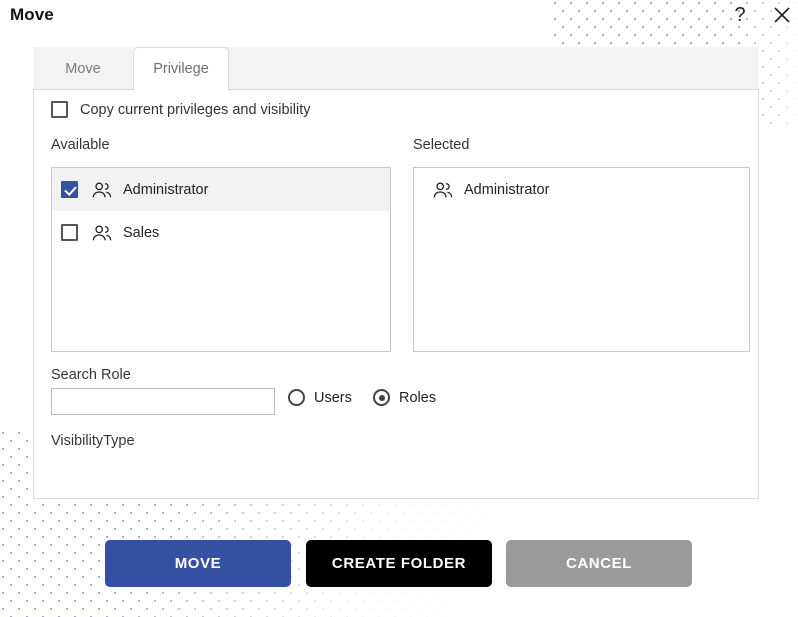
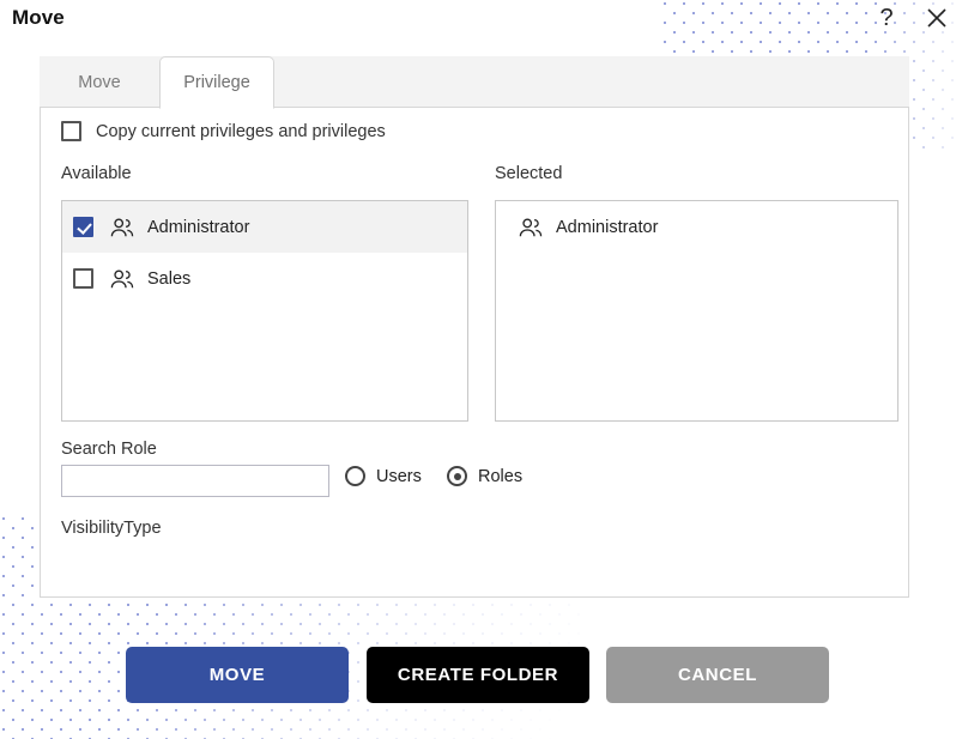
  Move
  ?
  Move
  Privilege
- Copy current privileges and visibility
+ Copy current privileges and privileges
  Available
  Selected
  Administrator
  Sales
  Administrator
  Search Role
  Users
  Roles
  VisibilityType
  MOVE
  CREATE FOLDER
  CANCEL
